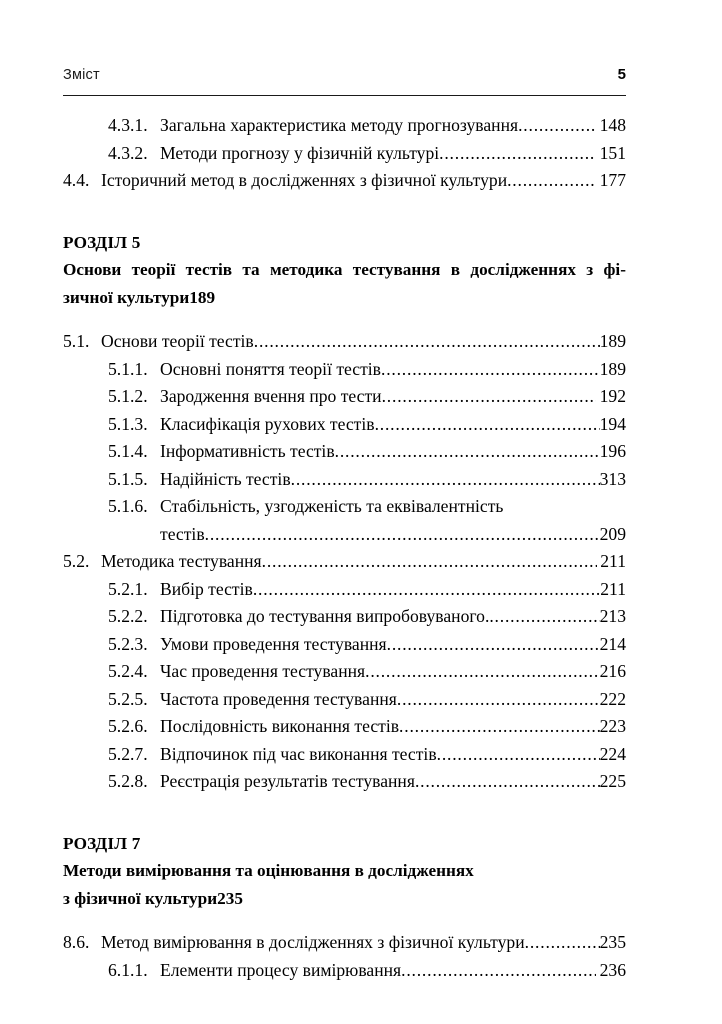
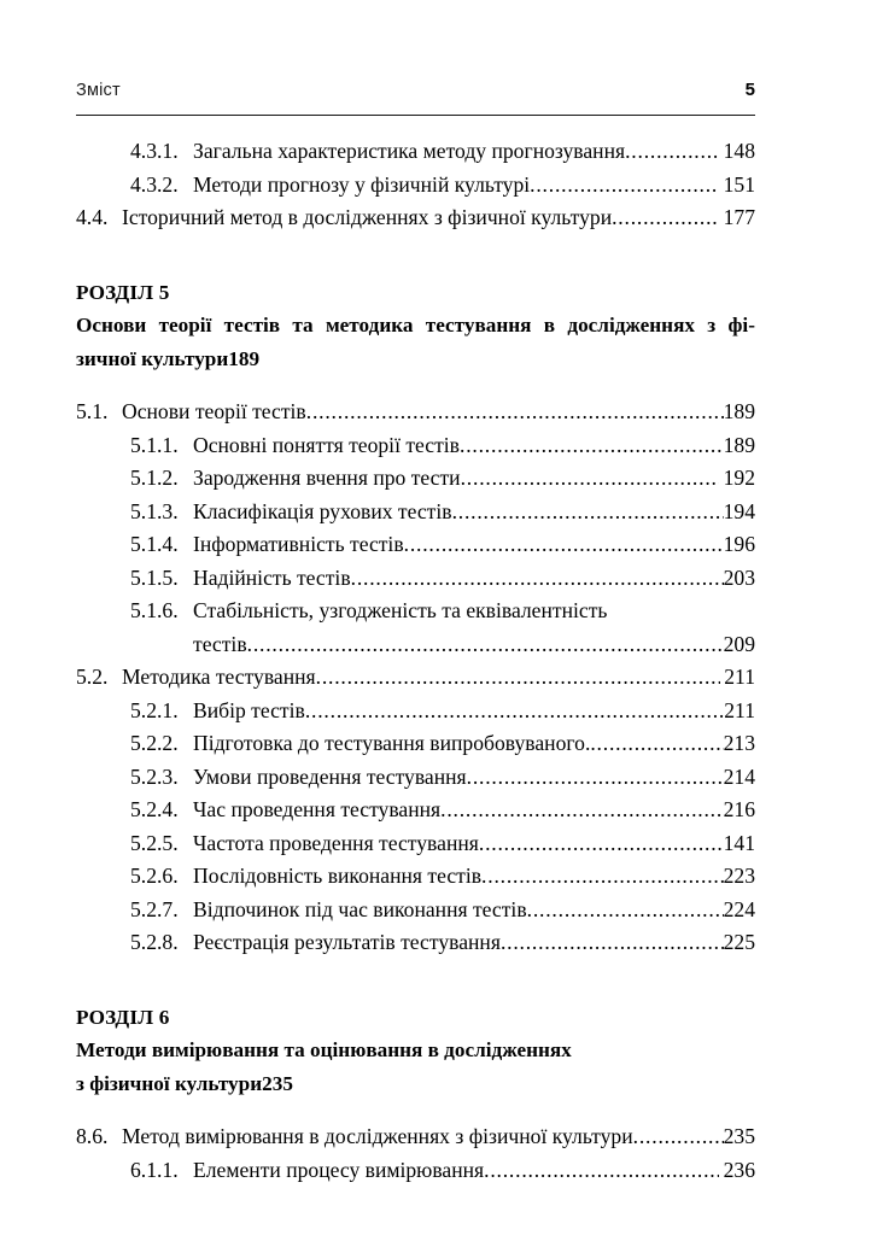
  Зміст
  5
  4.3.1. Загальна характеристика методу прогнозування
  148
  4.3.2. Методи прогнозу у фізичній культурі
  151
  4.4. Історичний метод в дослідженнях з фізичної культури
  177
  РОЗДІЛ 5
  Основи
  теорії
  тестів
  та
  методика
  тестування
  в
  дослідженнях
  з
  фі-
  зичної культури
  189
  5.1. Основи теорії тестів
  189
  5.1.1. Основні поняття теорії тестів
  189
  5.1.2. Зародження вчення про тести
  192
  5.1.3. Класифікація рухових тестів
  194
  5.1.4. Інформативність тестів
  196
  5.1.5. Надійність тестів
- 313
+ 203
  5.1.6. Стабільність, узгодженість та еквівалентність
  тестів
  209
  5.2. Методика тестування
  211
  5.2.1. Вибір тестів
  211
  5.2.2. Підготовка до тестування випробовуваного.
  213
  5.2.3. Умови проведення тестування
  214
  5.2.4. Час проведення тестування
  216
  5.2.5. Частота проведення тестування
- 222
+ 141
  5.2.6. Послідовність виконання тестів
  223
  5.2.7. Відпочинок під час виконання тестів
  224
  5.2.8. Реєстрація результатів тестування
  225
- РОЗДІЛ 7
+ РОЗДІЛ 6
  Методи вимірювання та оцінювання в дослідженнях
  з фізичної культури
  235
  8.6. Метод вимірювання в дослідженнях з фізичної культури
  235
  6.1.1. Елементи процесу вимірювання
  236
